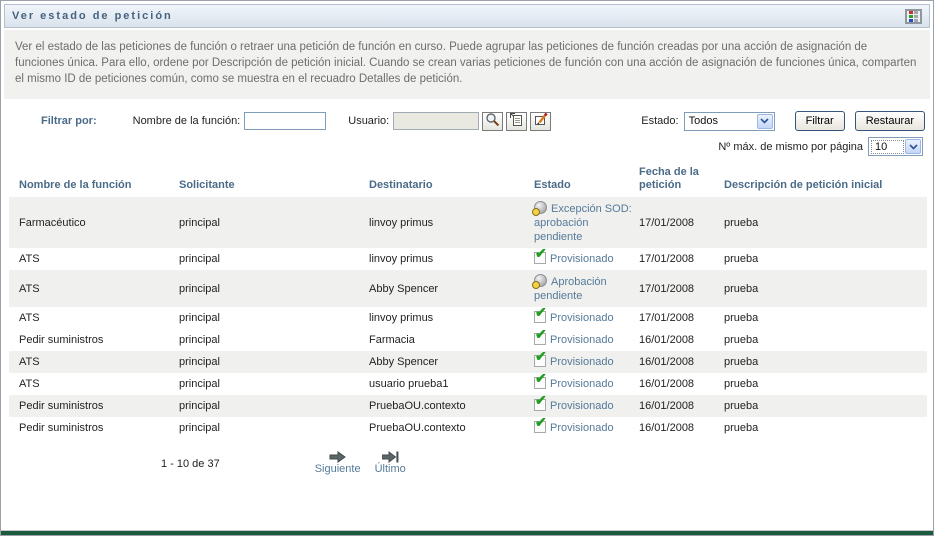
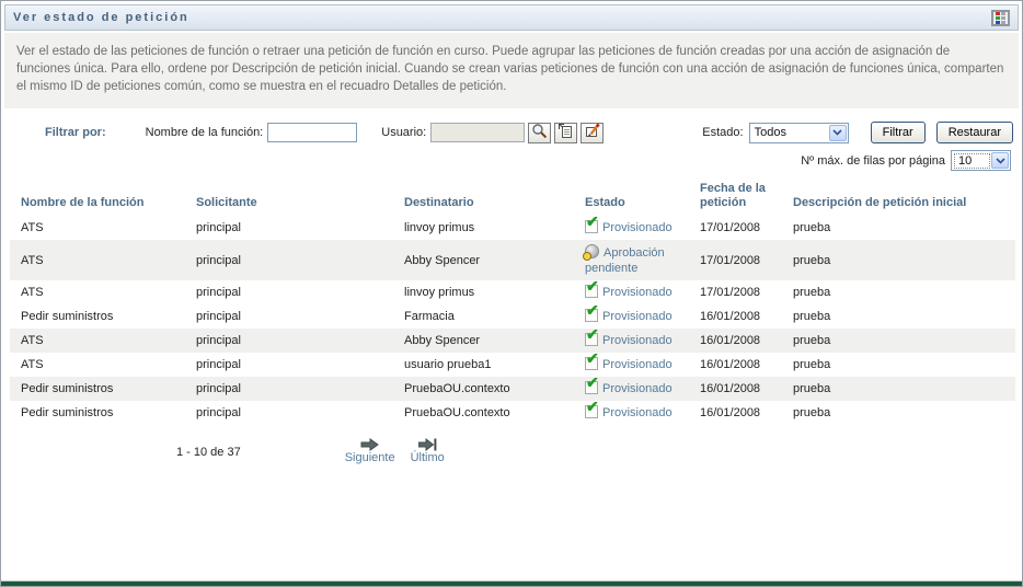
  Ver estado de petición
  Ver el estado de las peticiones de función o retraer una petición de función en curso. Puede agrupar las peticiones de función creadas por una acción de asignación de funciones única. Para ello, ordene por Descripción de petición inicial. Cuando se crean varias peticiones de función con una acción de asignación de funciones única, comparten el mismo ID de peticiones común, como se muestra en el recuadro Detalles de petición.
  Filtrar por:
  Nombre de la función:
  Usuario:
  Estado:
  Todos
  Filtrar
  Restaurar
- Nº máx. de mismo por página
+ Nº máx. de filas por página
  10
  Nombre de la función	Solicitante	Destinatario	Estado	Fecha de la petición	Descripción de petición inicial
- Farmacéutico	principal	linvoy primus	Excepción SOD: aprobación pendiente	17/01/2008	prueba
  ATS	principal	linvoy primus	Provisionado	17/01/2008	prueba
  ATS	principal	Abby Spencer	Aprobación pendiente	17/01/2008	prueba
  ATS	principal	linvoy primus	Provisionado	17/01/2008	prueba
  Pedir suministros	principal	Farmacia	Provisionado	16/01/2008	prueba
  ATS	principal	Abby Spencer	Provisionado	16/01/2008	prueba
  ATS	principal	usuario prueba1	Provisionado	16/01/2008	prueba
  Pedir suministros	principal	PruebaOU.contexto	Provisionado	16/01/2008	prueba
  Pedir suministros	principal	PruebaOU.contexto	Provisionado	16/01/2008	prueba
  1 - 10 de 37
  Siguiente
  Último
